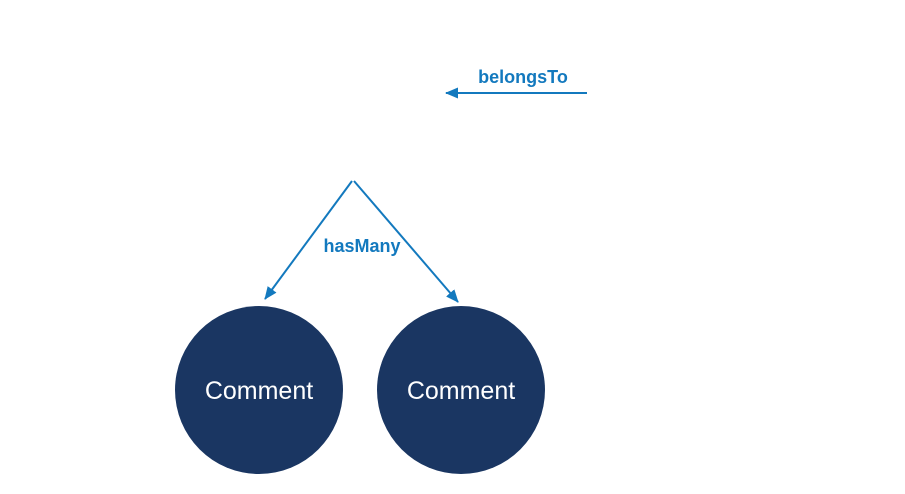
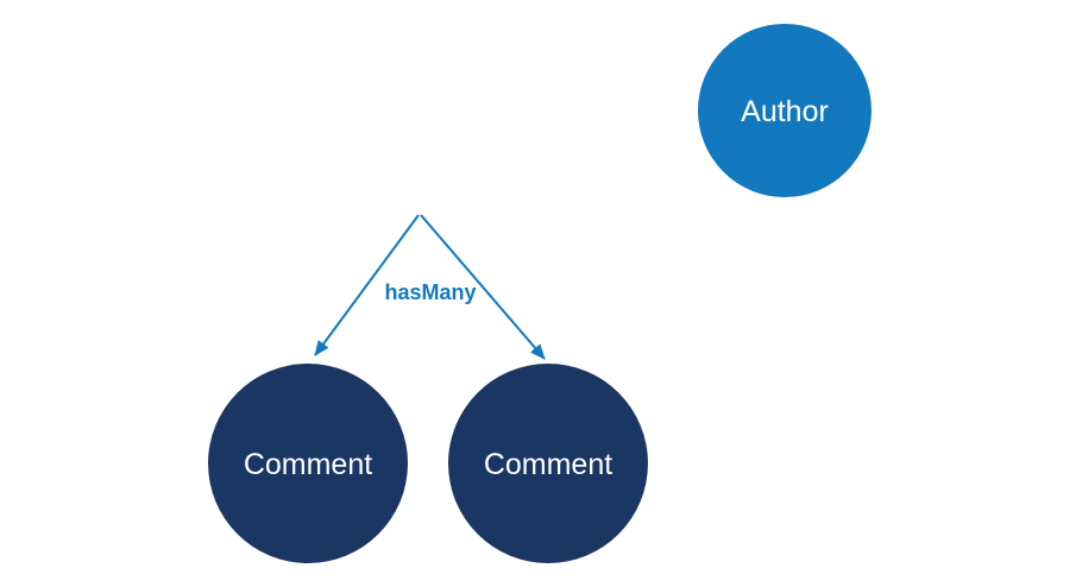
- belongsTo
  hasMany
+ Author
  Comment
  Comment
